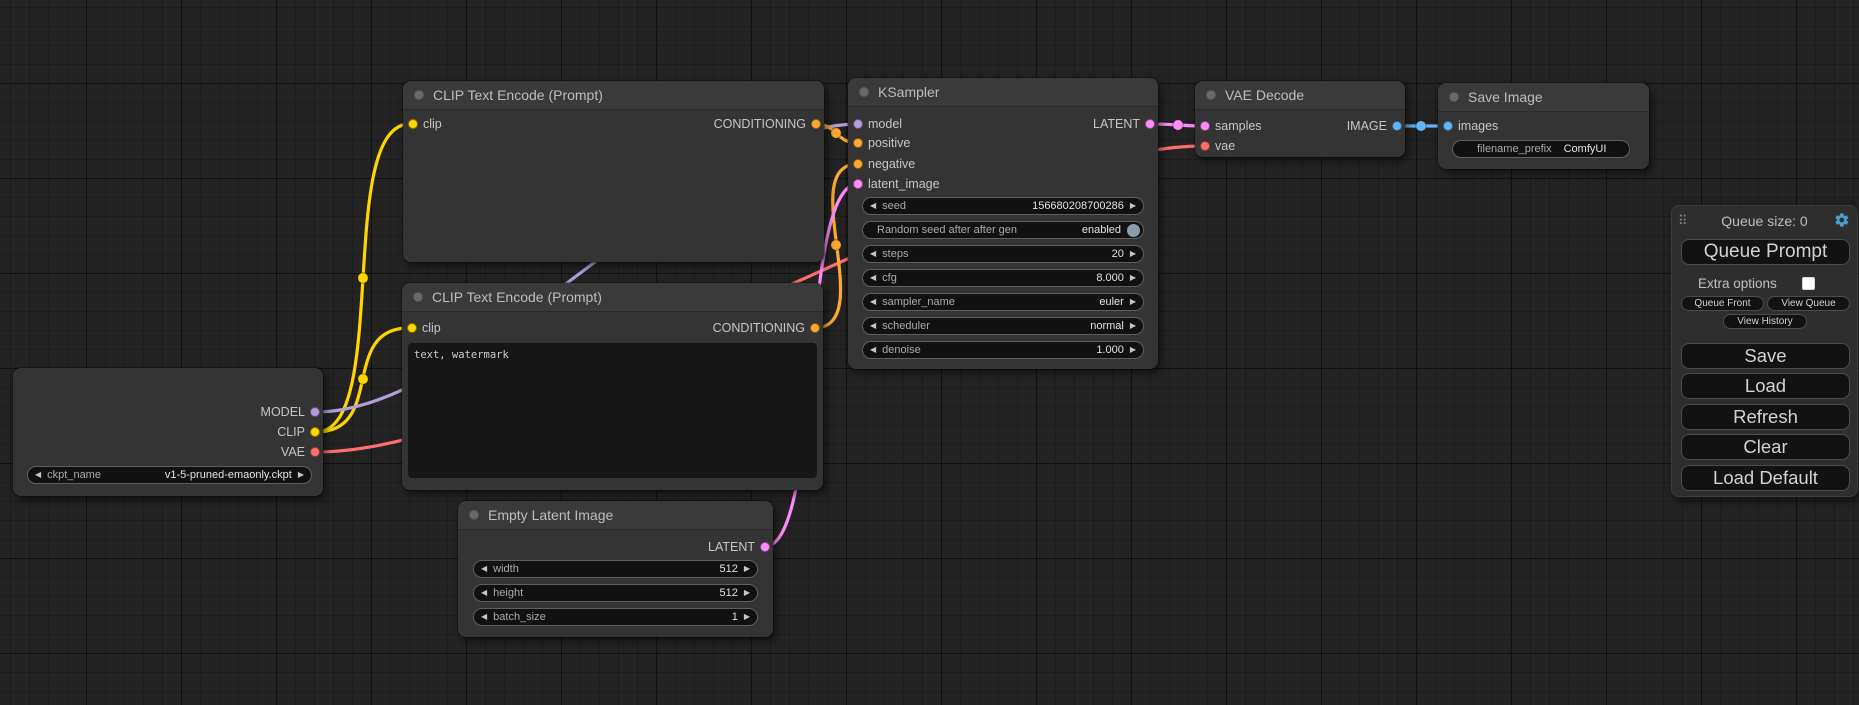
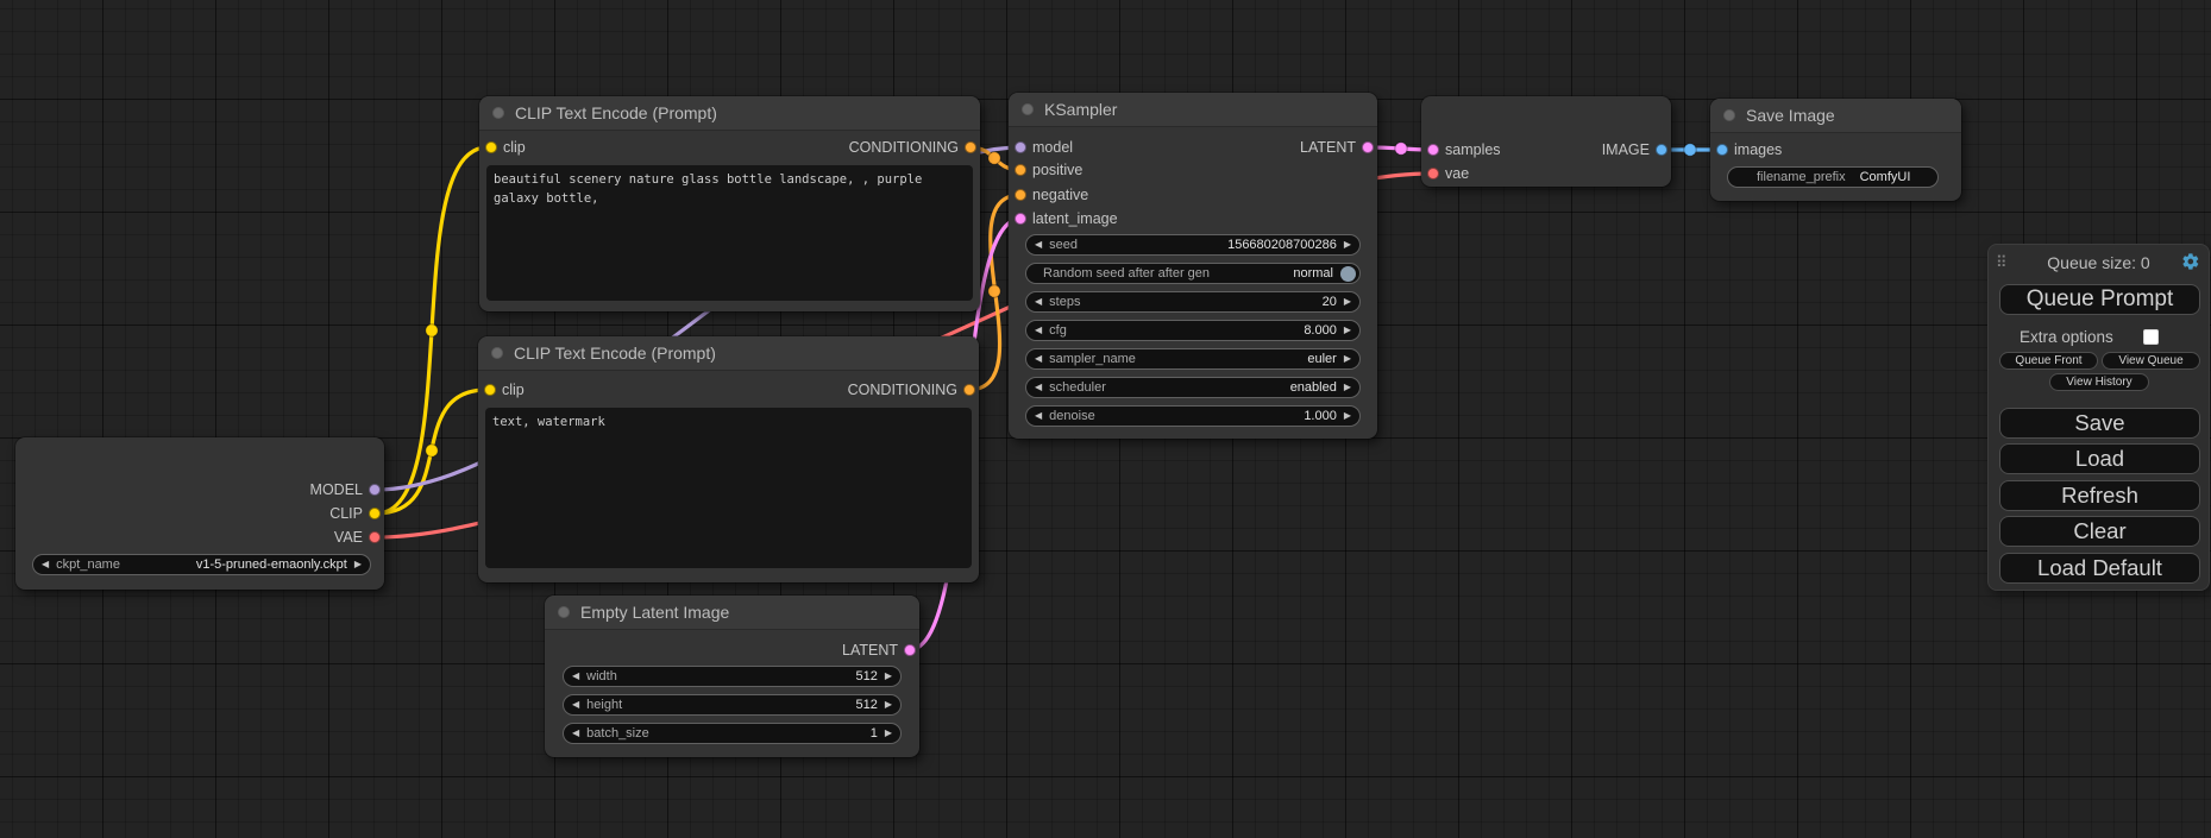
  MODEL
  CLIP
  VAE
  ◀
  ckpt_name
  v1-5-pruned-emaonly.ckpt
  ▶
  CLIP Text Encode (Prompt)
  clip
  CONDITIONING
+ beautiful scenery nature glass bottle landscape, , purple galaxy bottle,
  CLIP Text Encode (Prompt)
  clip
  CONDITIONING
  text, watermark
  Empty Latent Image
  LATENT
  ◀
  width
  512
  ▶
  ◀
  height
  512
  ▶
  ◀
  batch_size
  1
  ▶
  KSampler
  model
  positive
  negative
  latent_image
  LATENT
  ◀
  seed
  156680208700286
  ▶
  Random seed after after gen
- enabled
+ normal
  ◀
  steps
  20
  ▶
  ◀
  cfg
  8.000
  ▶
  ◀
  sampler_name
  euler
  ▶
  ◀
  scheduler
- normal
+ enabled
  ▶
  ◀
  denoise
  1.000
  ▶
- VAE Decode
  samples
  vae
  IMAGE
  Save Image
  images
  filename_prefix
  ComfyUI
  ⠿
  Queue size: 0
  Queue Prompt
  Extra options
  Queue Front
  View Queue
  View History
  Save
  Load
  Refresh
  Clear
  Load Default
